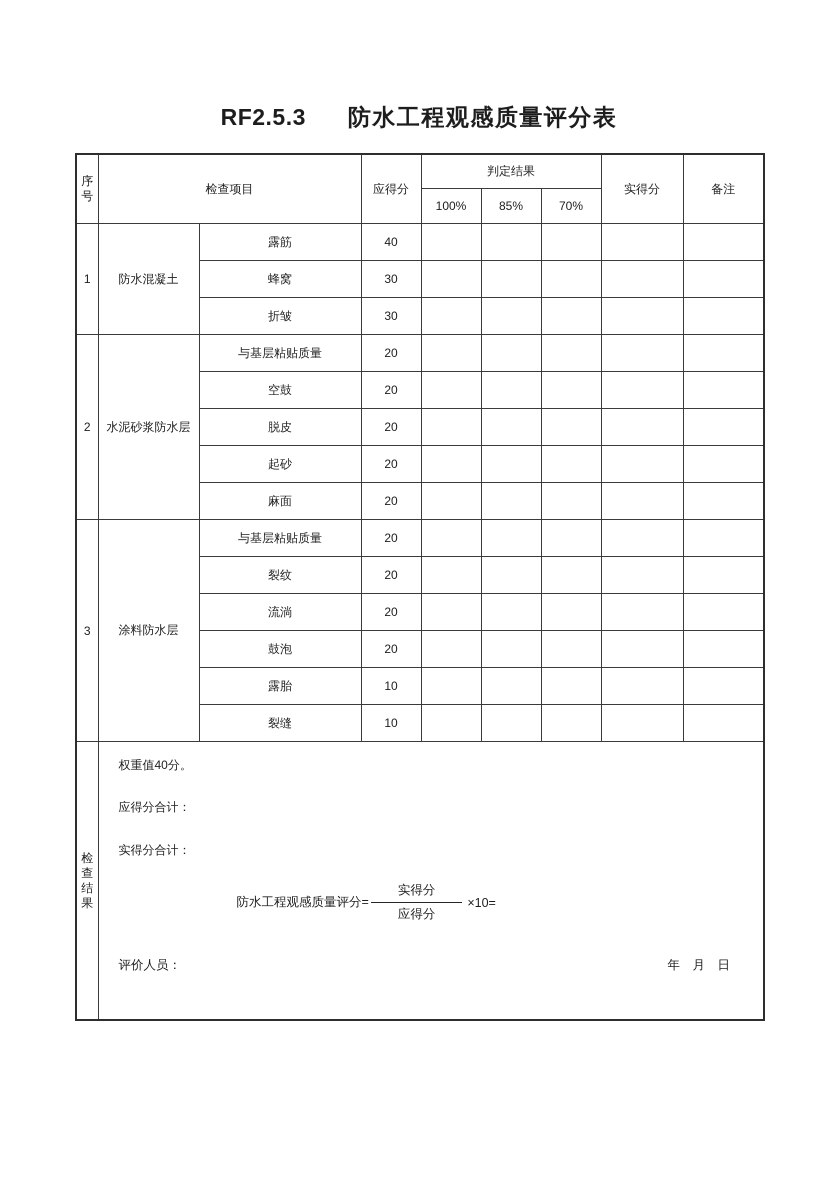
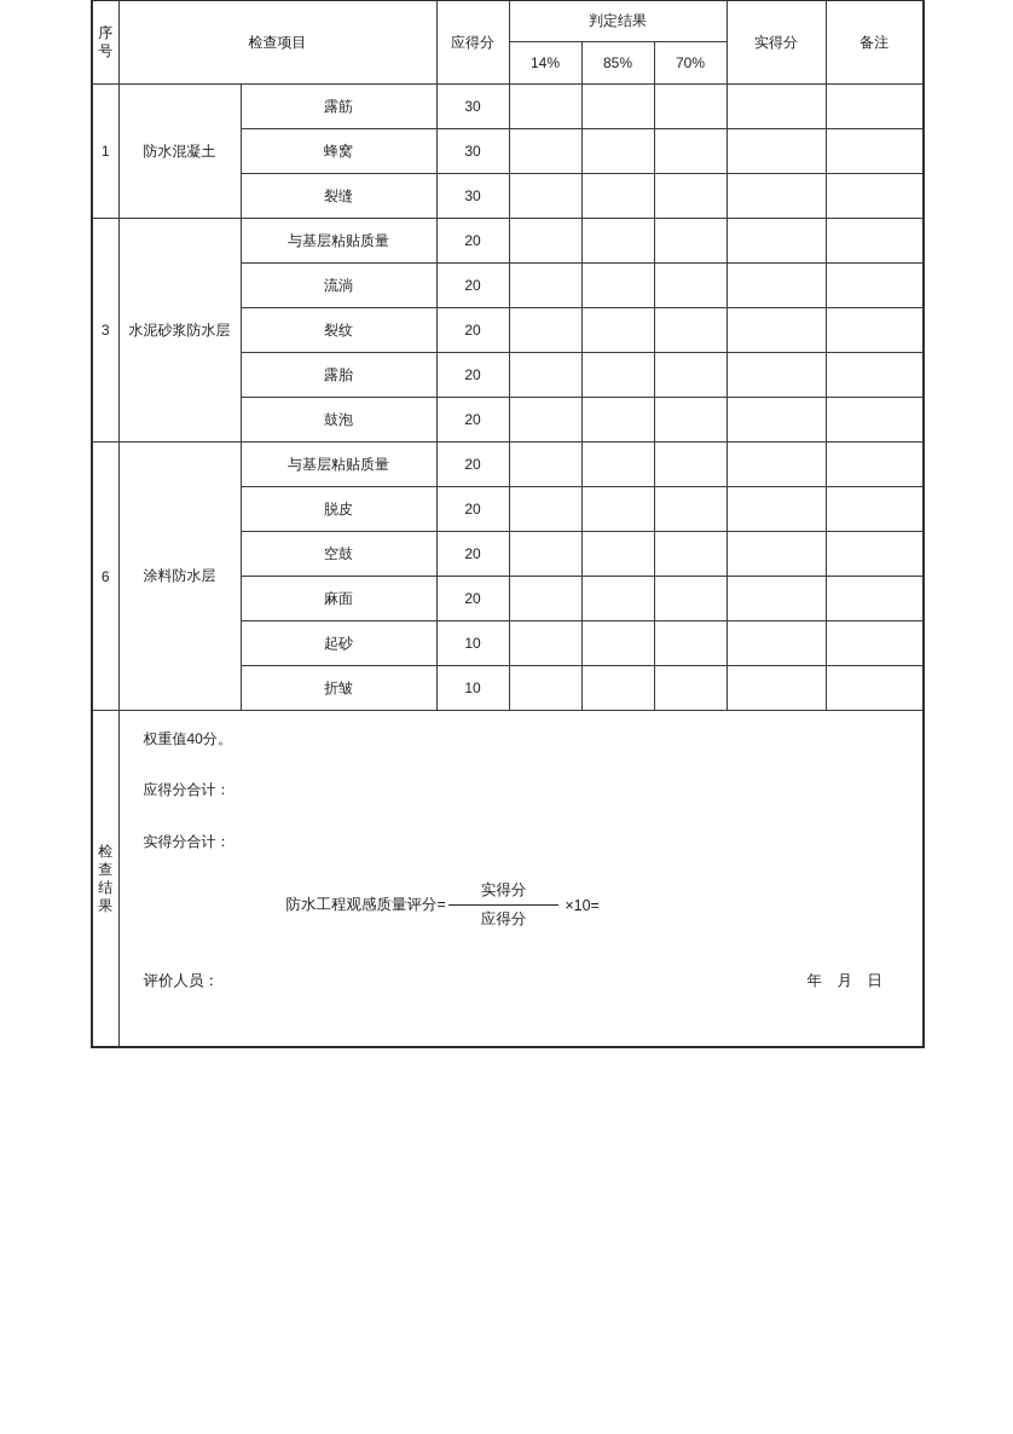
- RF2.5.3 防水工程观感质量评分表
  序号	检查项目	应得分	判定结果	实得分	备注
- 100%	85%	70%
+ 14%	85%	70%
- 1	防水混凝土	露筋	40
+ 1	防水混凝土	露筋	30
  蜂窝	30
- 折皱	30
+ 裂缝	30
- 2	水泥砂浆防水层	与基层粘贴质量	20
+ 3	水泥砂浆防水层	与基层粘贴质量	20
- 空鼓	20
+ 流淌	20
- 脱皮	20
+ 裂纹	20
- 起砂	20
+ 露胎	20
- 麻面	20
+ 鼓泡	20
- 3	涂料防水层	与基层粘贴质量	20
+ 6	涂料防水层	与基层粘贴质量	20
- 裂纹	20
+ 脱皮	20
- 流淌	20
+ 空鼓	20
- 鼓泡	20
+ 麻面	20
- 露胎	10
+ 起砂	10
- 裂缝	10
+ 折皱	10
  检查结果	权重值40分。 应得分合计： 实得分合计： 防水工程观感质量评分= 实得分 应得分 ×10= 评价人员： 年 月 日
